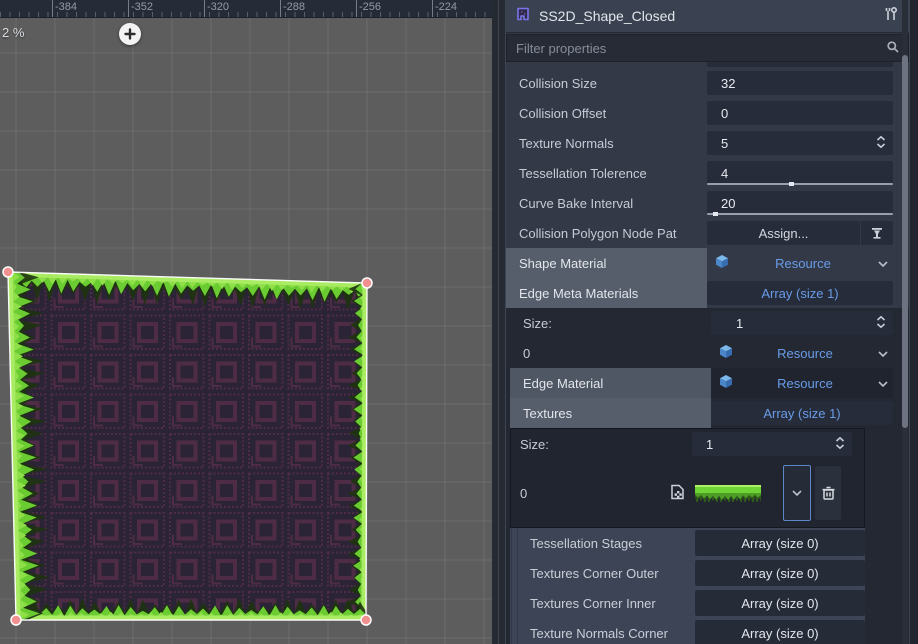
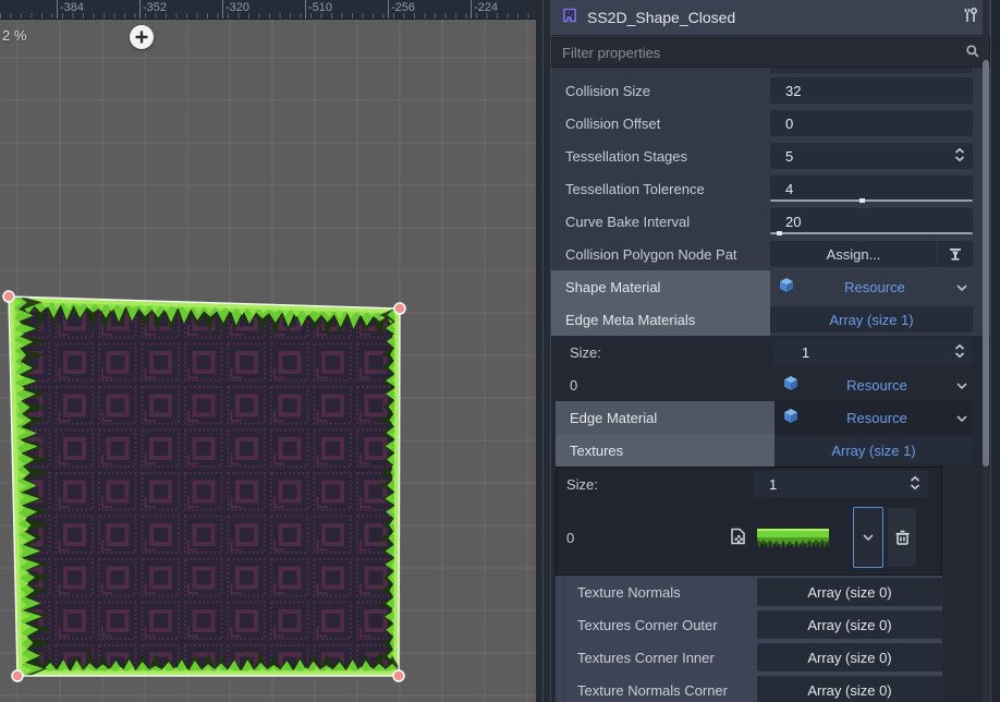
  -384
  -352
  -320
- -288
+ -510
  -256
  -224
  2 %
  SS2D_Shape_Closed
  Filter properties
  Collision Size
  32
  Collision Offset
  0
- Texture Normals
+ Tessellation Stages
  5
  Tessellation Tolerence
  4
  Curve Bake Interval
  20
  Collision Polygon Node Pat
  Assign...
  Shape Material
  Resource
  Edge Meta Materials
  Array (size 1)
  Size:
  1
  0
  Resource
  Edge Material
  Resource
  Textures
  Array (size 1)
  Size:
  1
  0
- Tessellation Stages
+ Texture Normals
  Array (size 0)
  Textures Corner Outer
  Array (size 0)
  Textures Corner Inner
  Array (size 0)
  Texture Normals Corner
  Array (size 0)
